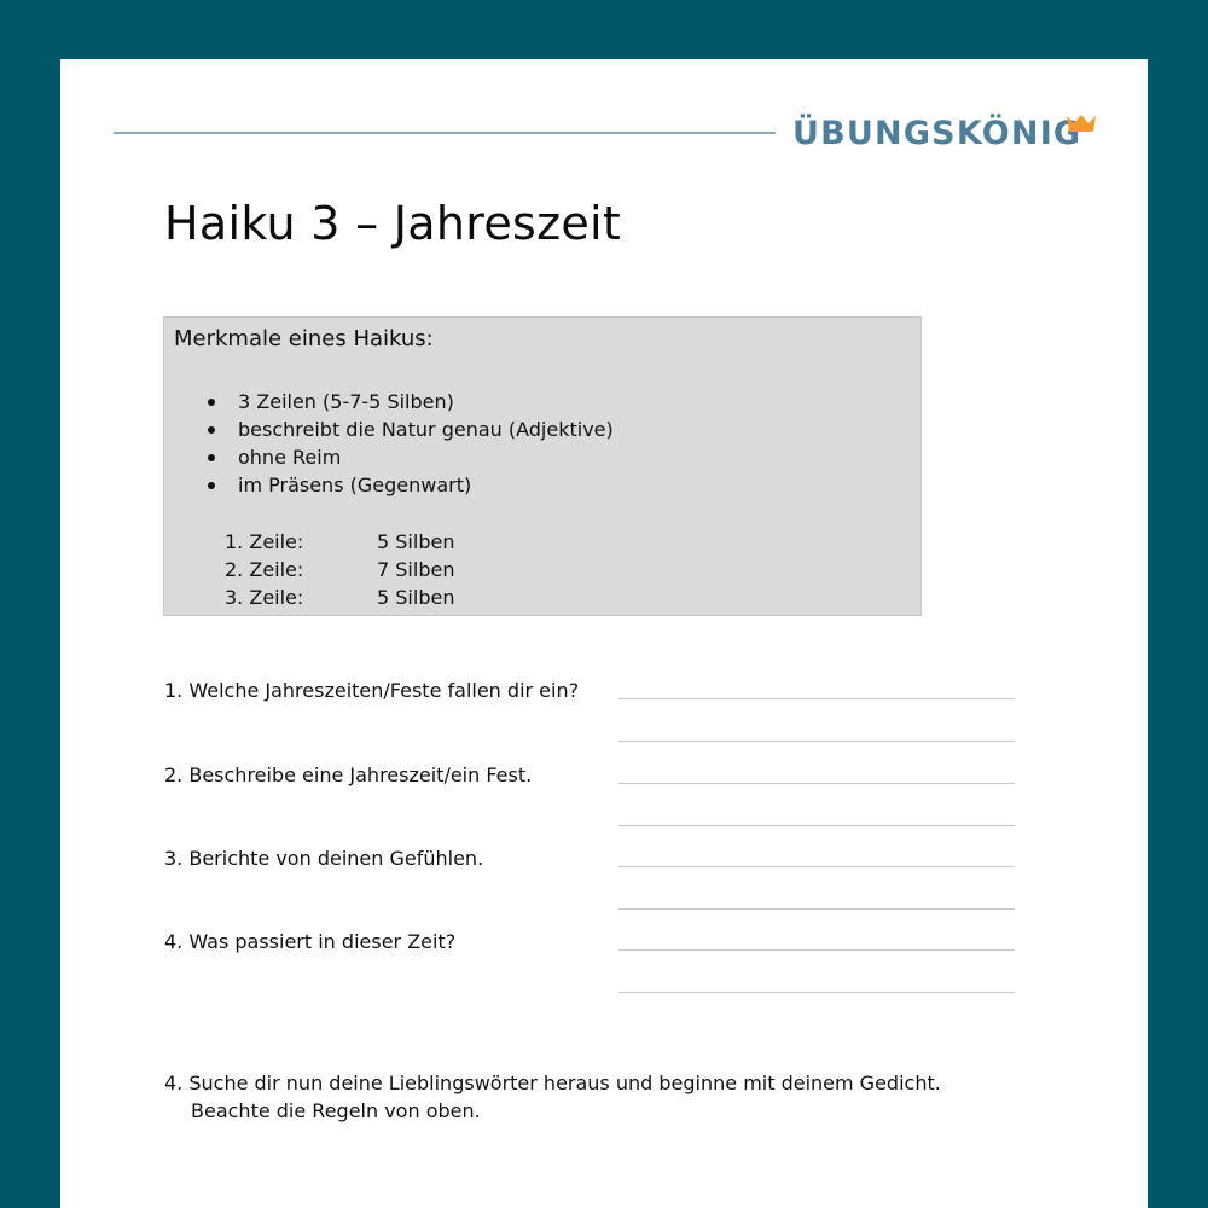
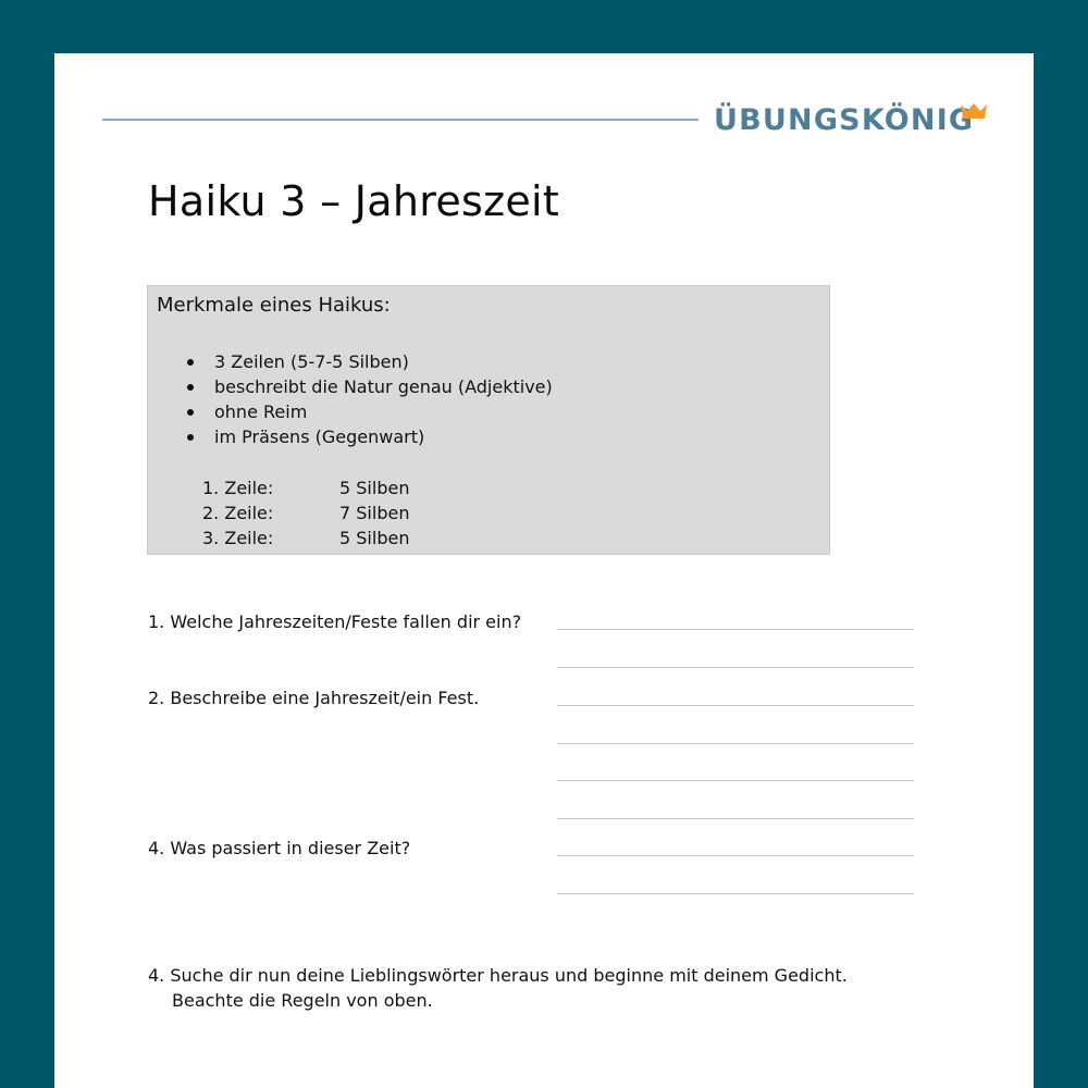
  ÜBUNGSKÖNIG
  Haiku 3 – Jahreszeit
  Merkmale eines Haikus:
  3 Zeilen (5-7-5 Silben)
  beschreibt die Natur genau (Adjektive)
  ohne Reim
  im Präsens (Gegenwart)
  1. Zeile:
  5 Silben
  2. Zeile:
  7 Silben
  3. Zeile:
  5 Silben
  1. Welche Jahreszeiten/Feste fallen dir ein?
  2. Beschreibe eine Jahreszeit/ein Fest.
- 3. Berichte von deinen Gefühlen.
  4. Was passiert in dieser Zeit?
  4. Suche dir nun deine Lieblingswörter heraus und beginne mit deinem Gedicht.
  Beachte die Regeln von oben.
